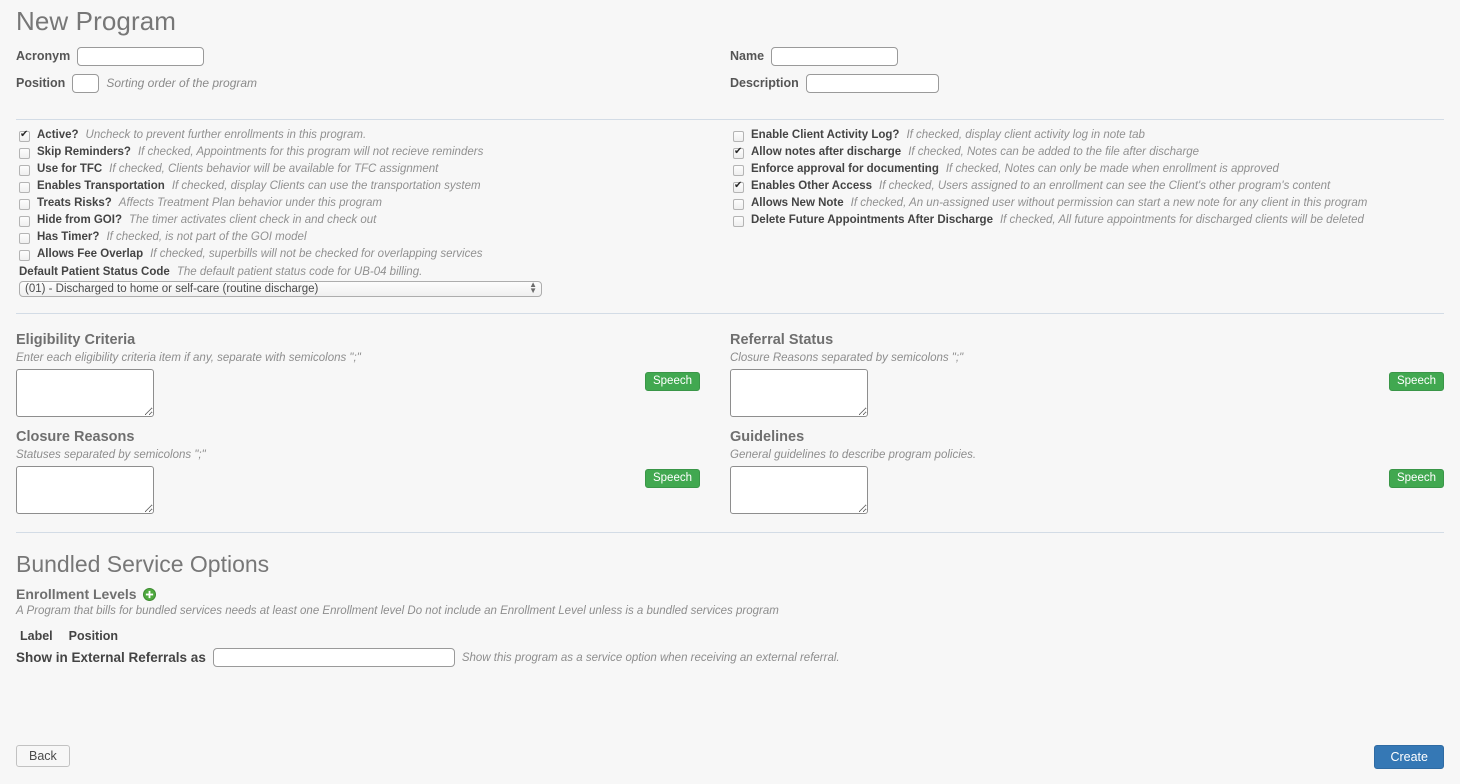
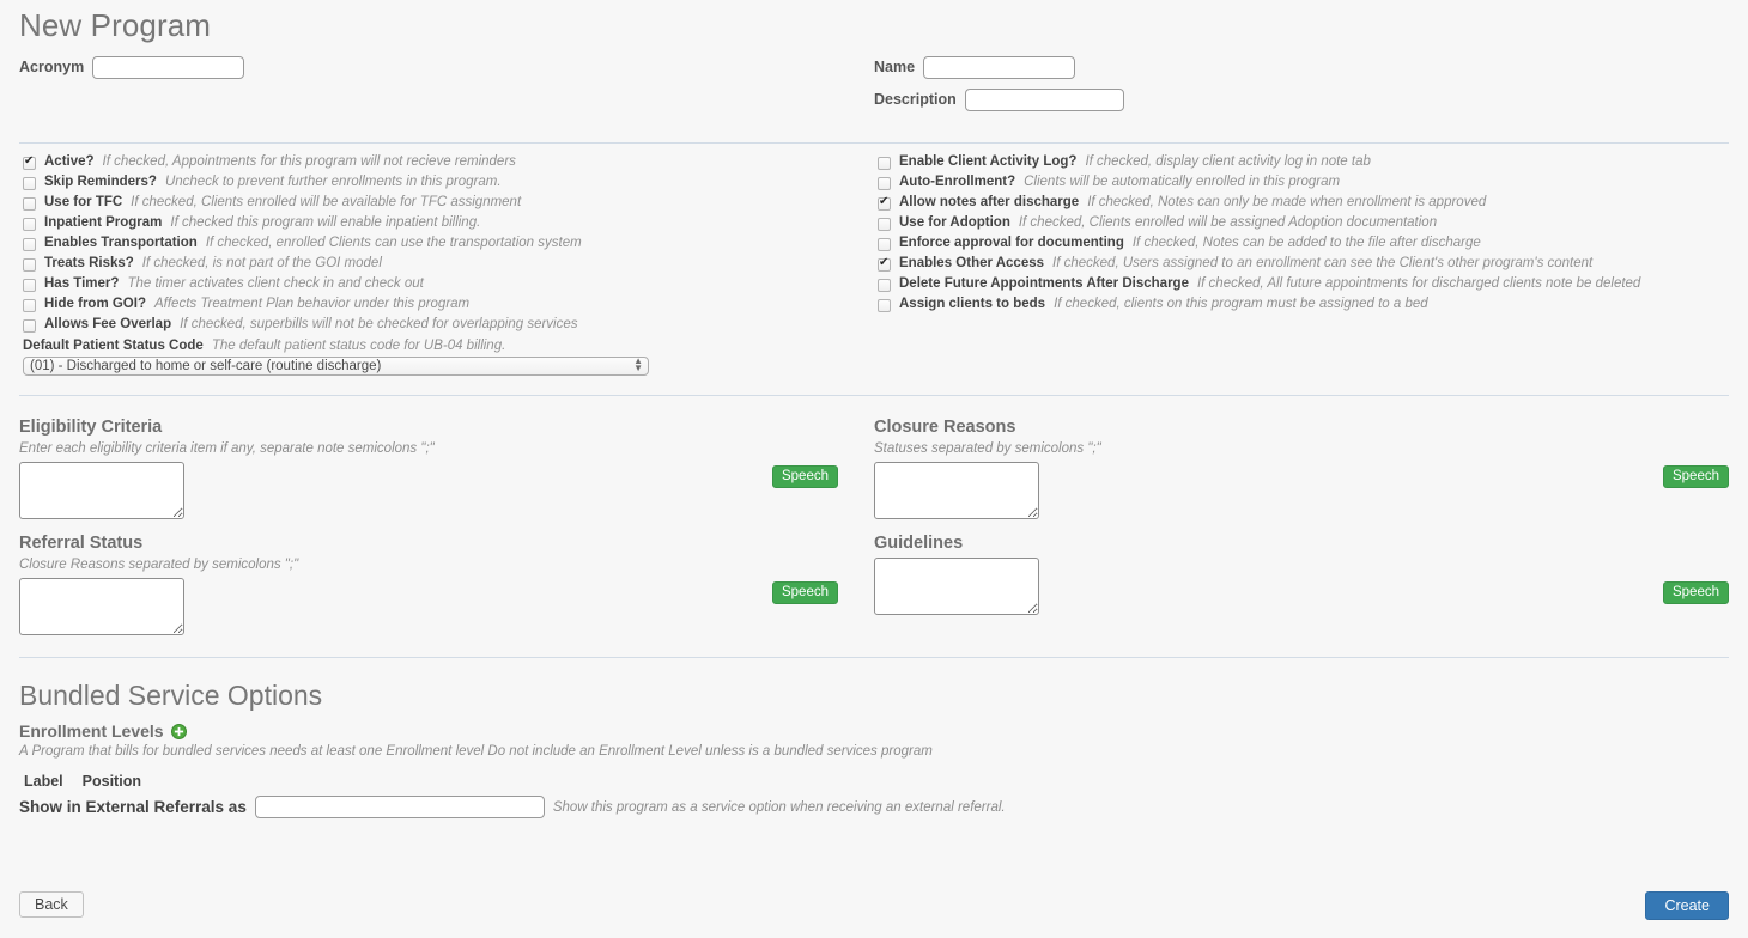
  New Program
  Acronym
- Position
- Sorting order of the program
  Name
  Description
  Active?
- Uncheck to prevent further enrollments in this program.
+ If checked, Appointments for this program will not recieve reminders
  Skip Reminders?
- If checked, Appointments for this program will not recieve reminders
+ Uncheck to prevent further enrollments in this program.
  Use for TFC
- If checked, Clients behavior will be available for TFC assignment
+ If checked, Clients enrolled will be available for TFC assignment
+ Inpatient Program
+ If checked this program will enable inpatient billing.
  Enables Transportation
- If checked, display Clients can use the transportation system
+ If checked, enrolled Clients can use the transportation system
  Treats Risks?
- Affects Treatment Plan behavior under this program
+ If checked, is not part of the GOI model
- Hide from GOI?
+ Has Timer?
  The timer activates client check in and check out
- Has Timer?
+ Hide from GOI?
- If checked, is not part of the GOI model
+ Affects Treatment Plan behavior under this program
  Allows Fee Overlap
  If checked, superbills will not be checked for overlapping services
  Enable Client Activity Log?
  If checked, display client activity log in note tab
+ Auto-Enrollment?
+ Clients will be automatically enrolled in this program
  Allow notes after discharge
- If checked, Notes can be added to the file after discharge
+ If checked, Notes can only be made when enrollment is approved
+ Use for Adoption
+ If checked, Clients enrolled will be assigned Adoption documentation
  Enforce approval for documenting
- If checked, Notes can only be made when enrollment is approved
+ If checked, Notes can be added to the file after discharge
  Enables Other Access
  If checked, Users assigned to an enrollment can see the Client's other program's content
- Allows New Note
- If checked, An un-assigned user without permission can start a new note for any client in this program
  Delete Future Appointments After Discharge
- If checked, All future appointments for discharged clients will be deleted
+ If checked, All future appointments for discharged clients note be deleted
+ Assign clients to beds
+ If checked, clients on this program must be assigned to a bed
  Default Patient Status Code
  The default patient status code for UB-04 billing.
  (01) - Discharged to home or self-care (routine discharge)
  ▲
  ▼
  Eligibility Criteria
- Enter each eligibility criteria item if any, separate with semicolons ";"
+ Enter each eligibility criteria item if any, separate note semicolons ";"
  Speech
- Referral Status
+ Closure Reasons
- Closure Reasons separated by semicolons ";"
+ Statuses separated by semicolons ";"
  Speech
- Closure Reasons
+ Referral Status
- Statuses separated by semicolons ";"
+ Closure Reasons separated by semicolons ";"
  Speech
  Guidelines
- General guidelines to describe program policies.
  Speech
  Bundled Service Options
  Enrollment Levels
  A Program that bills for bundled services needs at least one Enrollment level Do not include an Enrollment Level unless is a bundled services program
  Label Position
  Show in External Referrals as
  Show this program as a service option when receiving an external referral.
  Back
  Create
